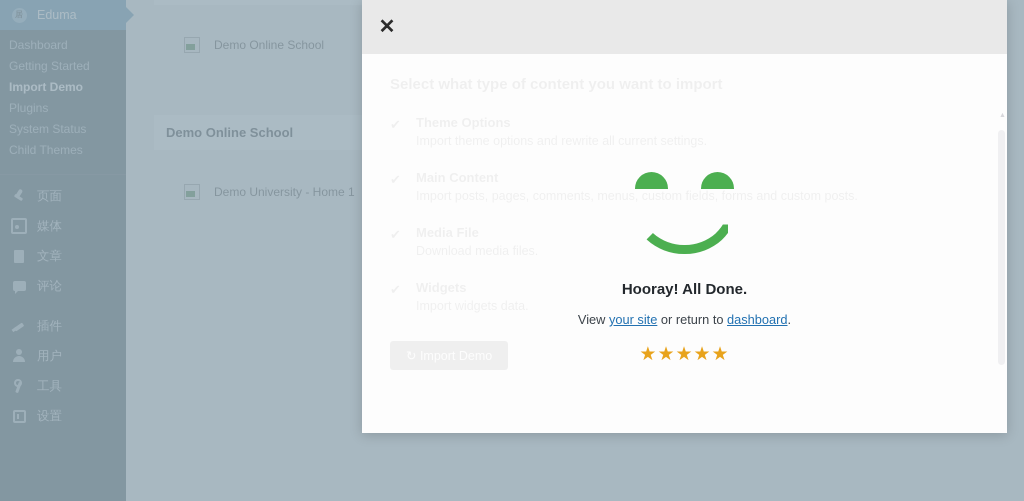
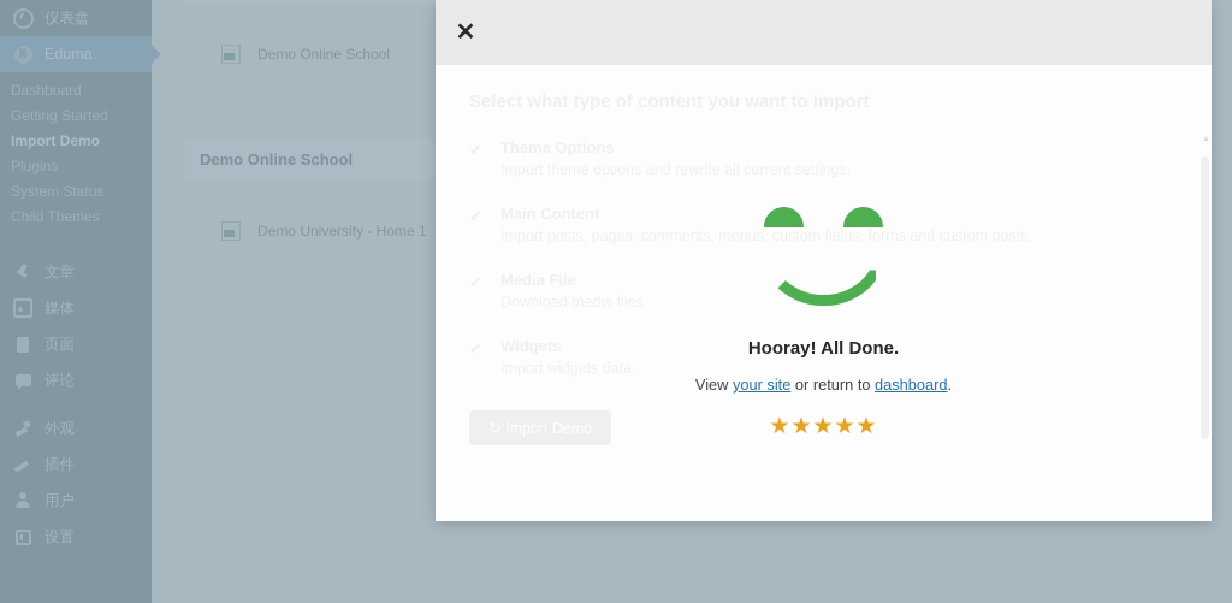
  Demo Online School
  Demo Online School
  Demo University - Home 1
+ 仪表盘
  居
  Eduma
  Dashboard
  Getting Started
  Import Demo
  Plugins
  System Status
  Child Themes
- 页面
+ 文章
  媒体
- 文章
+ 页面
  评论
+ 外观
  插件
  用户
- 工具
  设置
  ✕
  Hooray! All Done.
  View your site or return to dashboard.
  ★★★★★
